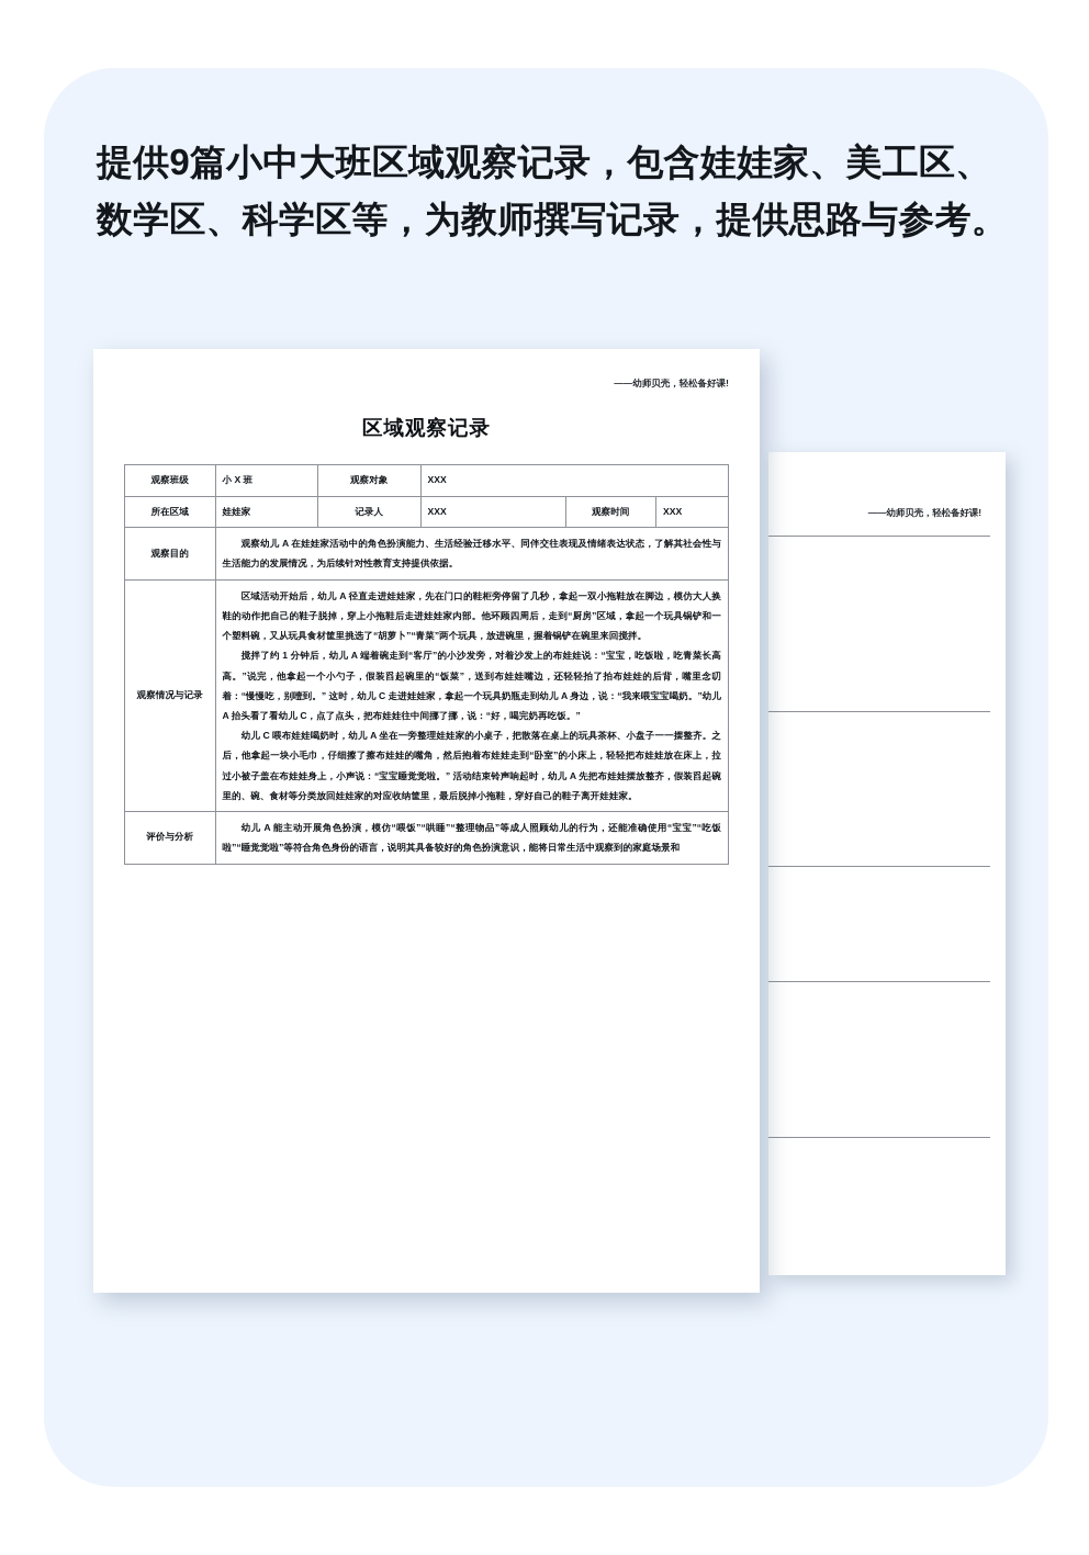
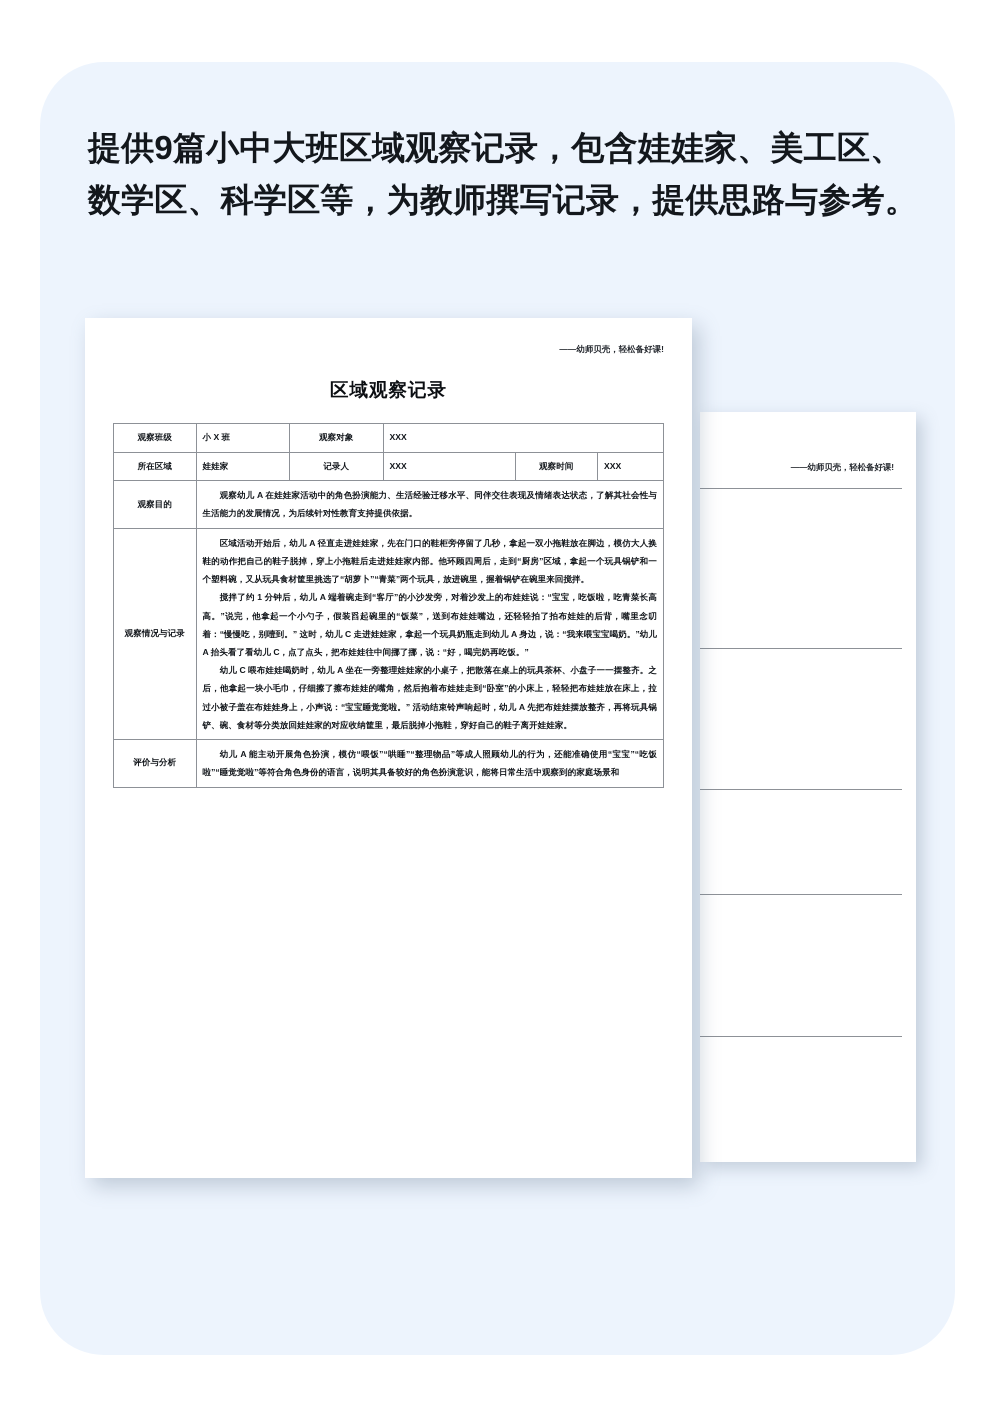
  提供9篇小中大班区域观察记录，包含娃娃家、美工区、
  数学区、科学区等，为教师撰写记录，提供思路与参考。
  ——幼师贝壳，轻松备好课!
  ——幼师贝壳，轻松备好课!
  区域观察记录
  观察班级	小 X 班	观察对象	XXX
  所在区域	娃娃家	记录人	XXX	观察时间	XXX
  观察目的	观察幼儿 A 在娃娃家活动中的角色扮演能力、生活经验迁移水平、同伴交往表现及情绪表达状态，了解其社会性与生活能力的发展情况，为后续针对性教育支持提供依据。
- 观察情况与记录	区域活动开始后，幼儿 A 径直走进娃娃家，先在门口的鞋柜旁停留了几秒，拿起一双小拖鞋放在脚边，模仿大人换鞋的动作把自己的鞋子脱掉，穿上小拖鞋后走进娃娃家内部。他环顾四周后，走到“厨房”区域，拿起一个玩具锅铲和一个塑料碗，又从玩具食材筐里挑选了“胡萝卜”“青菜”两个玩具，放进碗里，握着锅铲在碗里来回搅拌。 搅拌了约 1 分钟后，幼儿 A 端着碗走到“客厅”的小沙发旁，对着沙发上的布娃娃说：“宝宝，吃饭啦，吃青菜长高高。”说完，他拿起一个小勺子，假装舀起碗里的“饭菜”，送到布娃娃嘴边，还轻轻拍了拍布娃娃的后背，嘴里念叨着：“慢慢吃，别噎到。” 这时，幼儿 C 走进娃娃家，拿起一个玩具奶瓶走到幼儿 A 身边，说：“我来喂宝宝喝奶。”幼儿 A 抬头看了看幼儿 C，点了点头，把布娃娃往中间挪了挪，说：“好，喝完奶再吃饭。” 幼儿 C 喂布娃娃喝奶时，幼儿 A 坐在一旁整理娃娃家的小桌子，把散落在桌上的玩具茶杯、小盘子一一摆整齐。之后，他拿起一块小毛巾，仔细擦了擦布娃娃的嘴角，然后抱着布娃娃走到“卧室”的小床上，轻轻把布娃娃放在床上，拉过小被子盖在布娃娃身上，小声说：“宝宝睡觉觉啦。” 活动结束铃声响起时，幼儿 A 先把布娃娃摆放整齐，假装舀起碗里的、碗、食材等分类放回娃娃家的对应收纳筐里，最后脱掉小拖鞋，穿好自己的鞋子离开娃娃家。
+ 观察情况与记录	区域活动开始后，幼儿 A 径直走进娃娃家，先在门口的鞋柜旁停留了几秒，拿起一双小拖鞋放在脚边，模仿大人换鞋的动作把自己的鞋子脱掉，穿上小拖鞋后走进娃娃家内部。他环顾四周后，走到“厨房”区域，拿起一个玩具锅铲和一个塑料碗，又从玩具食材筐里挑选了“胡萝卜”“青菜”两个玩具，放进碗里，握着锅铲在碗里来回搅拌。 搅拌了约 1 分钟后，幼儿 A 端着碗走到“客厅”的小沙发旁，对着沙发上的布娃娃说：“宝宝，吃饭啦，吃青菜长高高。”说完，他拿起一个小勺子，假装舀起碗里的“饭菜”，送到布娃娃嘴边，还轻轻拍了拍布娃娃的后背，嘴里念叨着：“慢慢吃，别噎到。” 这时，幼儿 C 走进娃娃家，拿起一个玩具奶瓶走到幼儿 A 身边，说：“我来喂宝宝喝奶。”幼儿 A 抬头看了看幼儿 C，点了点头，把布娃娃往中间挪了挪，说：“好，喝完奶再吃饭。” 幼儿 C 喂布娃娃喝奶时，幼儿 A 坐在一旁整理娃娃家的小桌子，把散落在桌上的玩具茶杯、小盘子一一摆整齐。之后，他拿起一块小毛巾，仔细擦了擦布娃娃的嘴角，然后抱着布娃娃走到“卧室”的小床上，轻轻把布娃娃放在床上，拉过小被子盖在布娃娃身上，小声说：“宝宝睡觉觉啦。” 活动结束铃声响起时，幼儿 A 先把布娃娃摆放整齐，再将玩具锅铲、碗、食材等分类放回娃娃家的对应收纳筐里，最后脱掉小拖鞋，穿好自己的鞋子离开娃娃家。
  评价与分析	幼儿 A 能主动开展角色扮演，模仿“喂饭”“哄睡”“整理物品”等成人照顾幼儿的行为，还能准确使用“宝宝”“吃饭啦”“睡觉觉啦”等符合角色身份的语言，说明其具备较好的角色扮演意识，能将日常生活中观察到的家庭场景和
